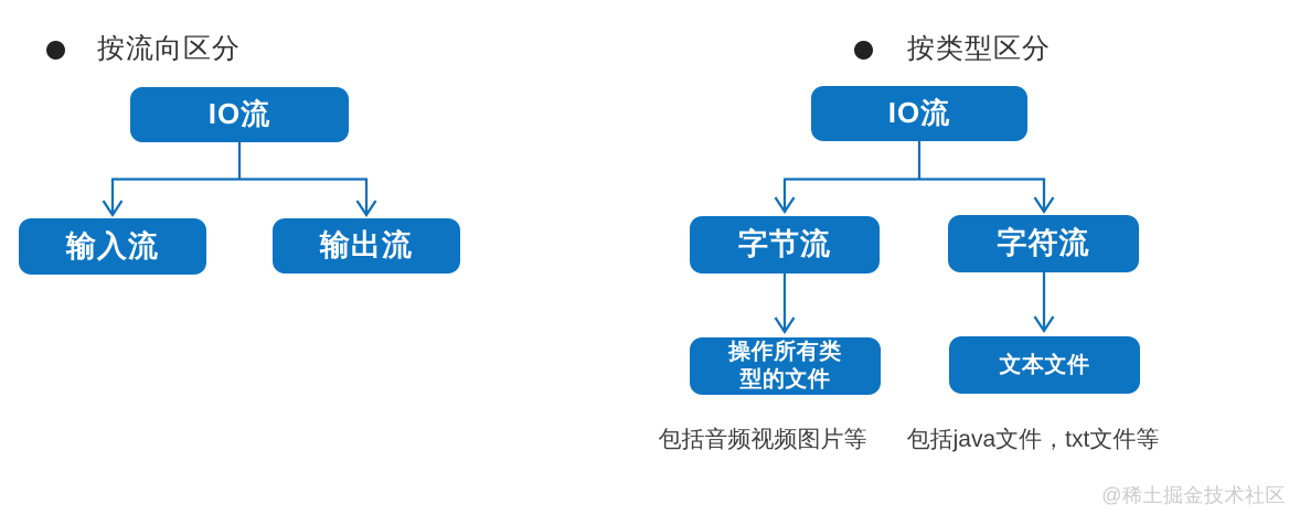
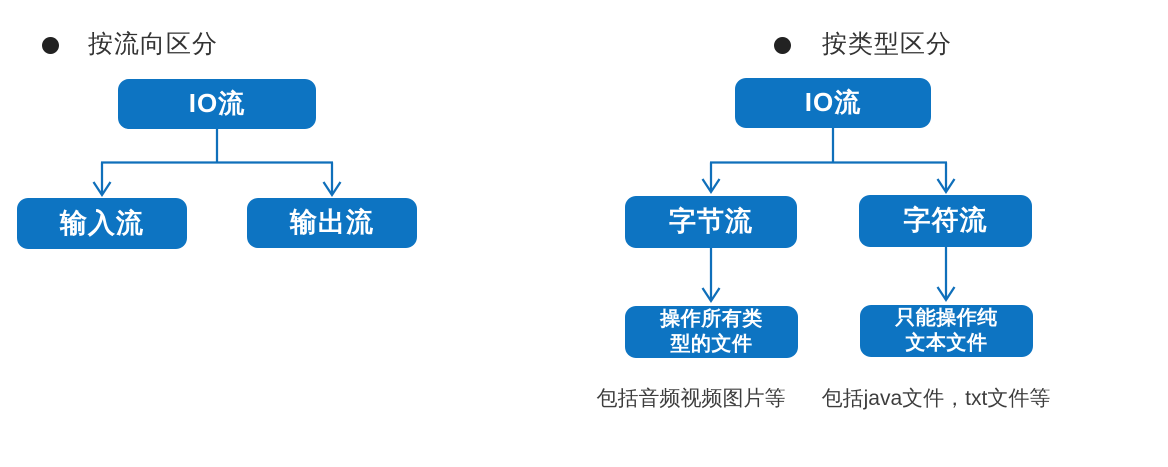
  按流向区分
  IO流
  输入流
  输出流
  按类型区分
  IO流
  字节流
  字符流
  操作所有类
  型的文件
+ 只能操作纯
  文本文件
  包括音频视频图片等
  包括java文件，txt文件等
- @稀土掘金技术社区
